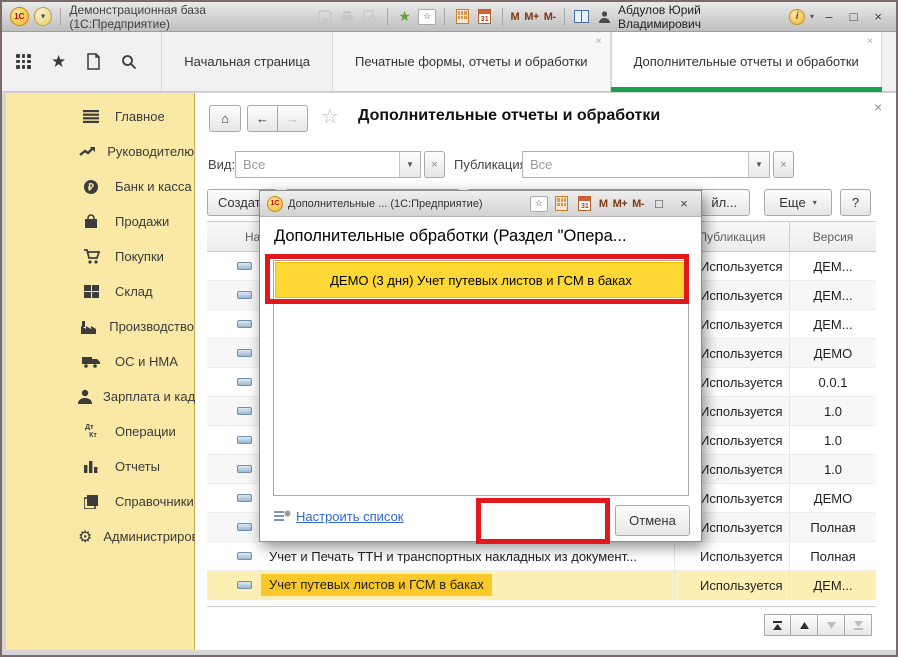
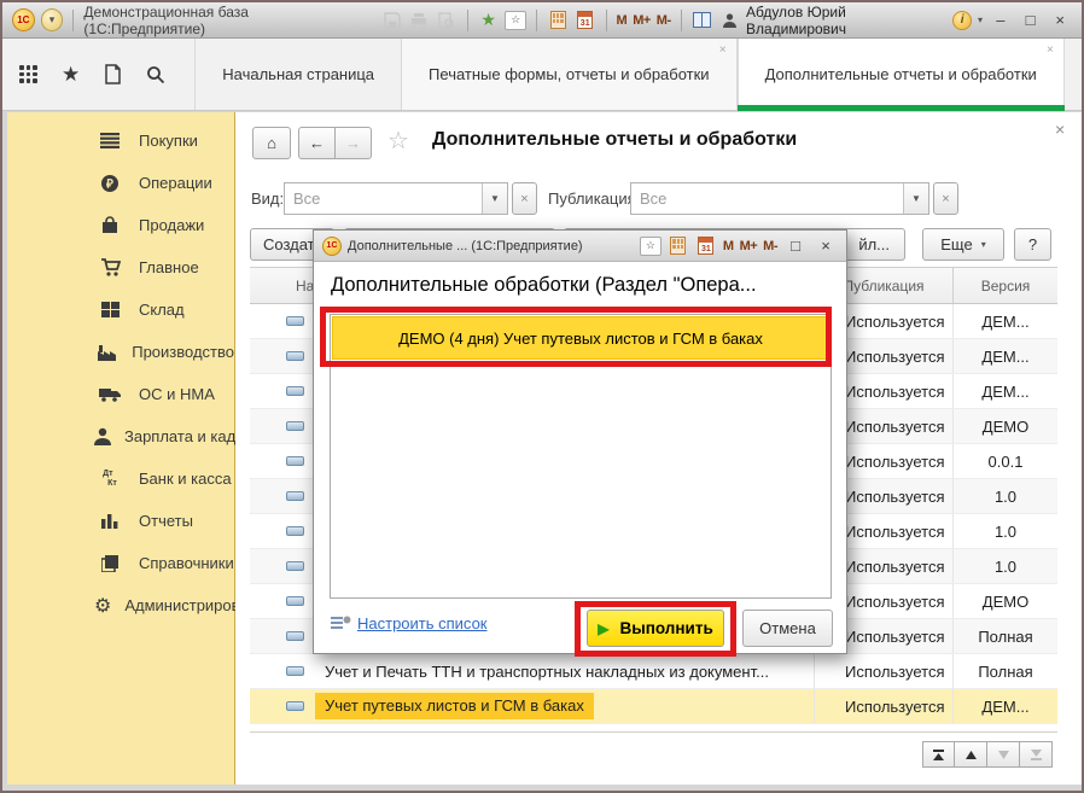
  1С
  ▾
  Демонстрационная база (1С:Предприятие)
  ★
  ☆
  M
  M+
  M-
  Абдулов Юрий Владимирович
  i
  ▾
  –
  □
  ×
  ★
  Начальная страница
  Печатные формы, отчеты и обработки
  ×
  Дополнительные отчеты и обработки
  ×
- Главное
+ Покупки
- Руководителю
  ₽
- Банк и касса
+ Операции
  Продажи
- Покупки
+ Главное
  Склад
  Производство
  ОС и НМА
  Зарплата и кад
- Операции
+ Банк и касса
  Отчеты
  Справочники
  ⚙
  Администриро
  ×
  ⌂
  ←
  →
  ☆
  Дополнительные отчеты и обработки
  Вид:
  Все
  ▼
  ×
  Публикаци
  Все
  ▼
  ×
  Создат
  йл...
  Еще
  ▾
  ?
  Публикация
  Версия
  Используется
  ДЕМ...
  Используется
  ДЕМ...
  Используется
  ДЕМ...
  Используется
  ДЕМО
  Используется
  0.0.1
  Используется
  1.0
  Используется
  1.0
  Используется
  1.0
  Используется
  ДЕМО
  Используется
  Полная
  Учет и Печать ТТН и транспортных накладных из документ...
  Используется
  Полная
  Учет путевых листов и ГСМ в баках
  Используется
  ДЕМ...
  Дополнительные ... (1С:Предприятие)
  ☆
  M
  M+
  M-
  □
  ×
  Дополнительные обработки (Раздел "Опера...
- ДЕМО (3 дня) Учет путевых листов и ГСМ в баках
+ ДЕМО (4 дня) Учет путевых листов и ГСМ в баках
  Настроить список
+ ▶
+ Выполнить
  Отмена
